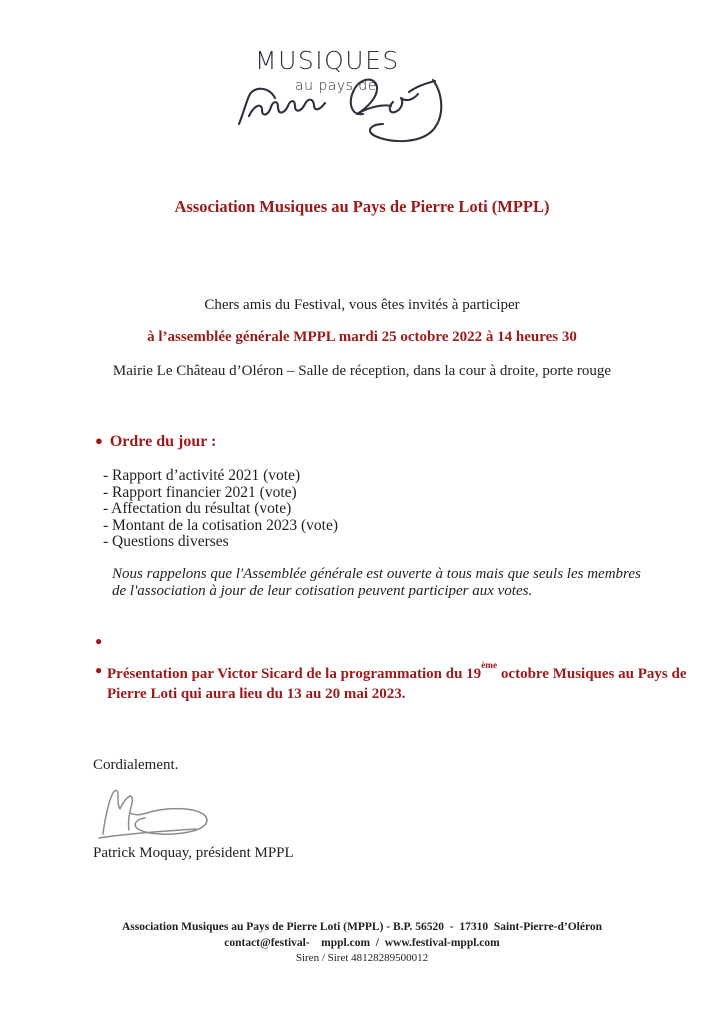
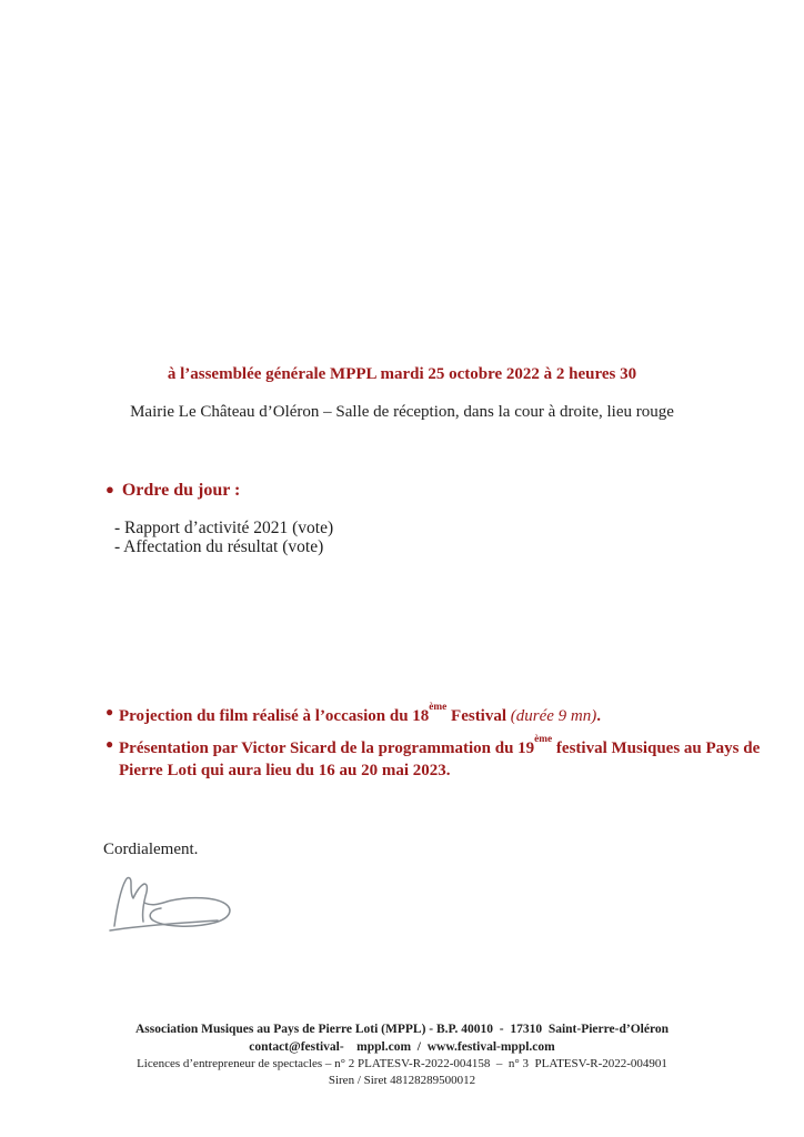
- MUSIQUES
- au pays de
- Association Musiques au Pays de Pierre Loti (MPPL)
- Chers amis du Festival, vous êtes invités à participer
- à l’assemblée générale MPPL mardi 25 octobre 2022 à 14 heures 30
+ à l’assemblée générale MPPL mardi 25 octobre 2022 à 2 heures 30
- Mairie Le Château d’Oléron – Salle de réception, dans la cour à droite, porte rouge
+ Mairie Le Château d’Oléron – Salle de réception, dans la cour à droite, lieu rouge
  ● Ordre du jour :
  - Rapport d’activité 2021 (vote)
- - Rapport financier 2021 (vote)
  - Affectation du résultat (vote)
- - Montant de la cotisation 2023 (vote)
- - Questions diverses
- Nous rappelons que l'Assemblée générale est ouverte à tous mais que seuls les membres
- de l'association à jour de leur cotisation peuvent participer aux votes.
  ●
+ Projection du film réalisé à l’occasion du 18ème Festival (durée 9 mn).
  ●
- Présentation par Victor Sicard de la programmation du 19ème octobre Musiques au Pays de
+ Présentation par Victor Sicard de la programmation du 19ème festival Musiques au Pays de
- Pierre Loti qui aura lieu du 13 au 20 mai 2023.
+ Pierre Loti qui aura lieu du 16 au 20 mai 2023.
  Cordialement.
- Patrick Moquay, président MPPL
- Association Musiques au Pays de Pierre Loti (MPPL) - B.P. 56520 - 17310 Saint-Pierre-d’Oléron
+ Association Musiques au Pays de Pierre Loti (MPPL) - B.P. 40010 - 17310 Saint-Pierre-d’Oléron
  contact@festival- mppl.com / www.festival-mppl.com
+ Licences d’entrepreneur de spectacles – n° 2 PLATESV-R-2022-004158 – n° 3 PLATESV-R-2022-004901
  Siren / Siret 48128289500012
